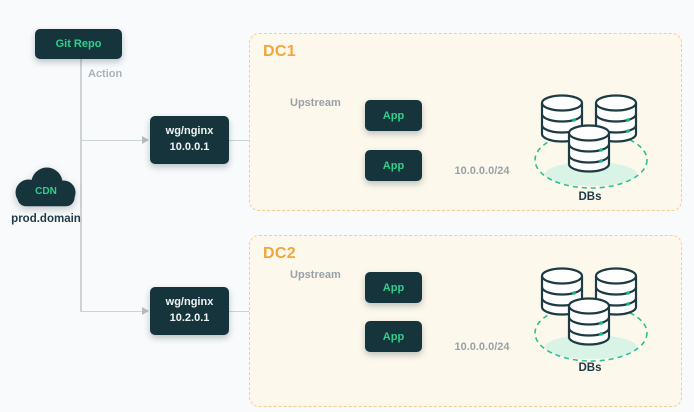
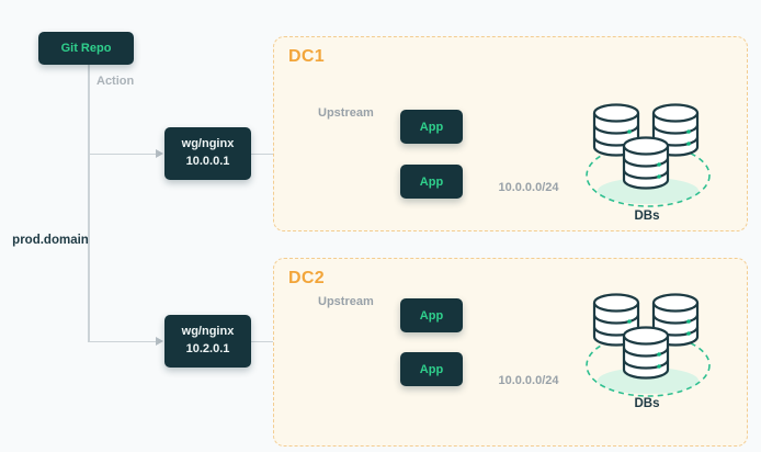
  DC1
  DC2
  Git Repo
  Action
- CDN
  prod.domain
  wg/nginx
  10.0.0.1
  wg/nginx
  10.2.0.1
  Upstream
  App
  App
  10.0.0.0/24
  DBs
  Upstream
  App
  App
  10.0.0.0/24
  DBs
